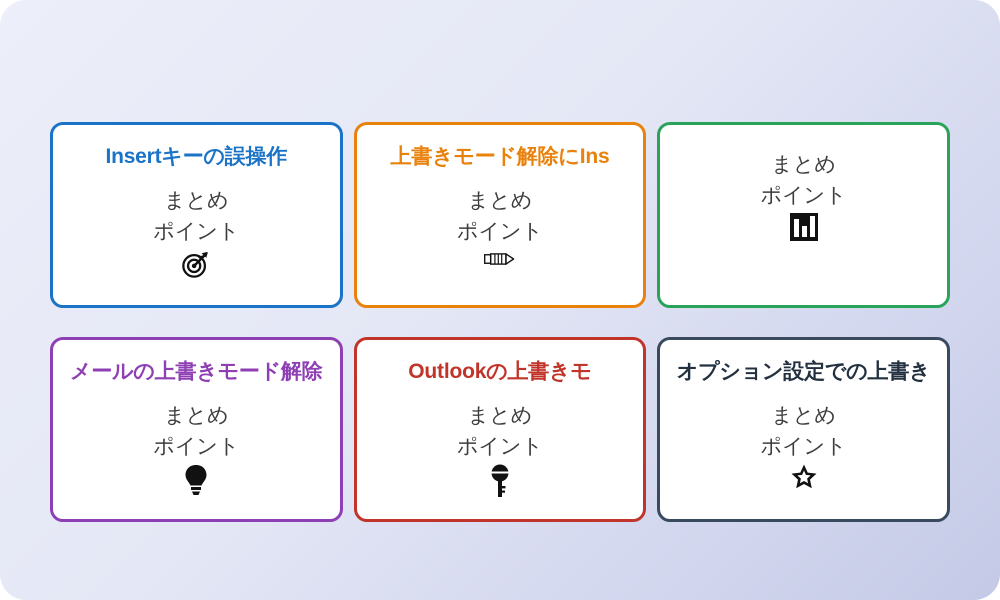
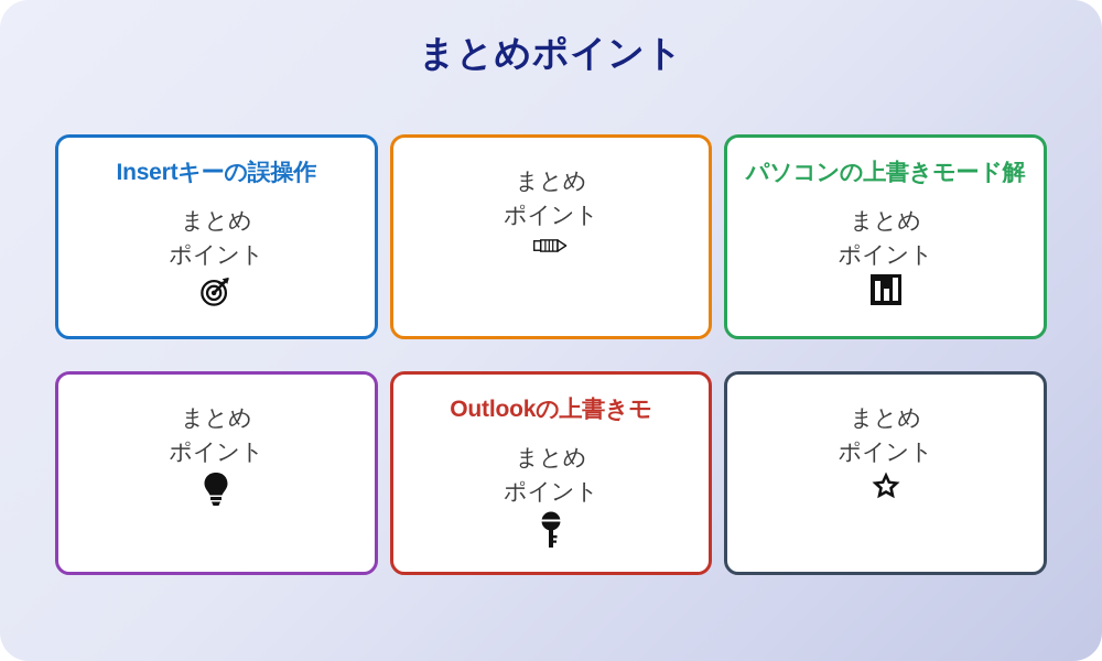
+ まとめポイント
  Insertキーの誤操作
  まとめ
  ポイント
- 上書きモード解除にIns
  まとめ
  ポイント
+ パソコンの上書きモード解
  まとめ
  ポイント
- メールの上書きモード解除
  まとめ
  ポイント
  Outlookの上書きモ
  まとめ
  ポイント
- オプション設定での上書き
  まとめ
  ポイント
